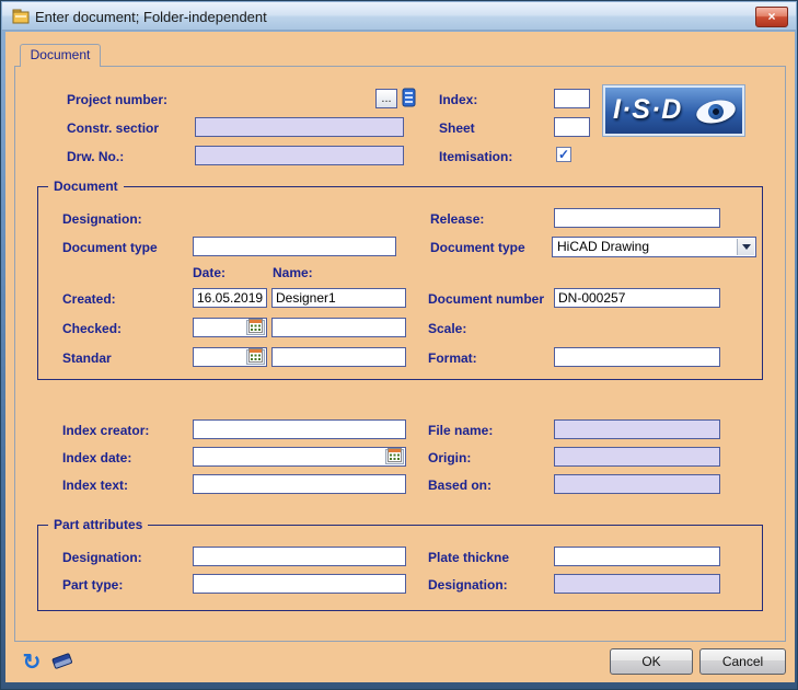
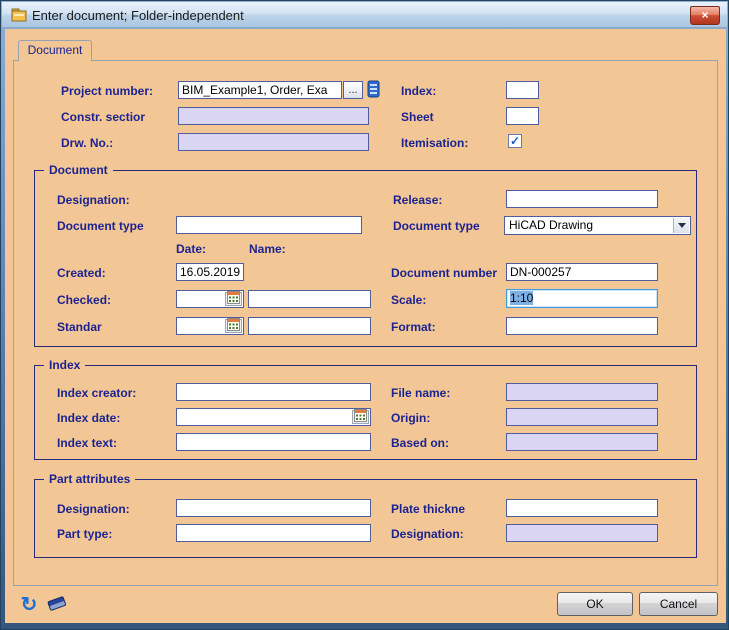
  Enter document; Folder-independent
  ×
  Document
  Project number:
+ BIM_Example1, Order, Exa
  ...
  Index:
- I·S·D
  Constr. sectior
  Sheet
  Drw. No.:
  Itemisation:
  ✓
  Document
  Designation:
  Release:
  Document type
  Document type
  HiCAD Drawing
  Date:
  Name:
  Created:
  16.05.2019
- Designer1
  Document number
  DN-000257
  Checked:
  Scale:
+ 1:10
  Standar
  Format:
+ Index
  Index creator:
  File name:
  Index date:
  Origin:
  Index text:
  Based on:
  Part attributes
  Designation:
  Plate thickne
  Part type:
  Designation:
  ↻
  OK
  Cancel
